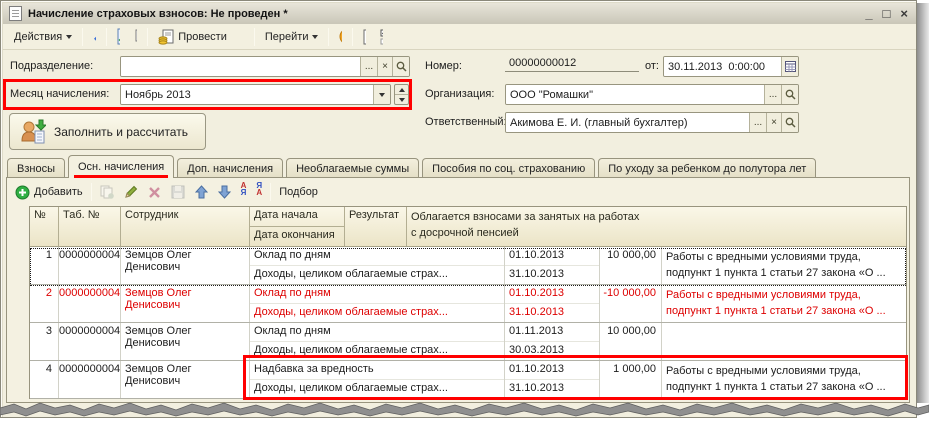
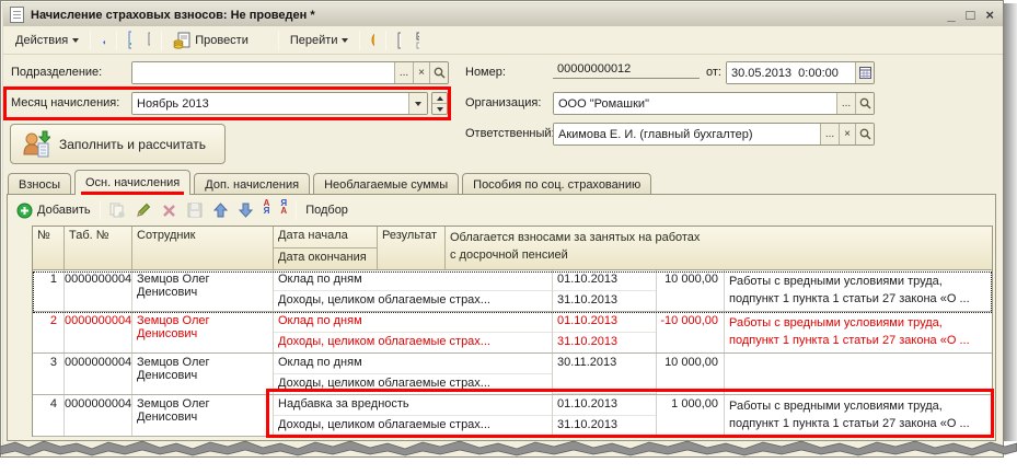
  Начисление страховых взносов: Не проведен *
  _
  □
  ×
  Действия
  Провести
  Перейти
  Подразделение:
  ...
  ×
  Месяц начисления:
  Ноябрь 2013
  Номер:
  00000000012
  от:
- 30.11.2013 0:00:00
+ 30.05.2013 0:00:00
  Организация:
  ООО "Ромашки"
  ...
  Ответственный
  Акимова Е. И. (главный бухгалтер)
  ...
  ×
  Заполнить и рассчитать
  Взносы
  Осн. начисления
  Доп. начисления
  Необлагаемые суммы
  Пособия по соц. страхованию
- По уходу за ребенком до полутора лет
  Добавить
  А
  Я
  Я
  А
  Подбор
  №
  Таб. №
  Сотрудник
  Дата начала
  Дата окончания
  Результат
  Облагается взносами за занятых на работах с досрочной пенсией
  1
  0000000004
  Земцов Олег Денисович
  Оклад по дням
  Доходы, целиком облагаемые страх...
  01.10.2013
  31.10.2013
  10 000,00
  Работы с вредными условиями труда, подпункт 1 пункта 1 статьи 27 закона «О ...
  2
  0000000004
  Земцов Олег Денисович
  Оклад по дням
  Доходы, целиком облагаемые страх...
  01.10.2013
  31.10.2013
  -10 000,00
  Работы с вредными условиями труда, подпункт 1 пункта 1 статьи 27 закона «О ...
  3
  0000000004
  Земцов Олег Денисович
  Оклад по дням
  Доходы, целиком облагаемые страх...
- 01.11.2013
- 30.03.2013
+ 30.11.2013
  10 000,00
  4
  0000000004
  Земцов Олег Денисович
  Надбавка за вредность
  Доходы, целиком облагаемые страх...
  01.10.2013
  31.10.2013
  1 000,00
  Работы с вредными условиями труда, подпункт 1 пункта 1 статьи 27 закона «О ...
